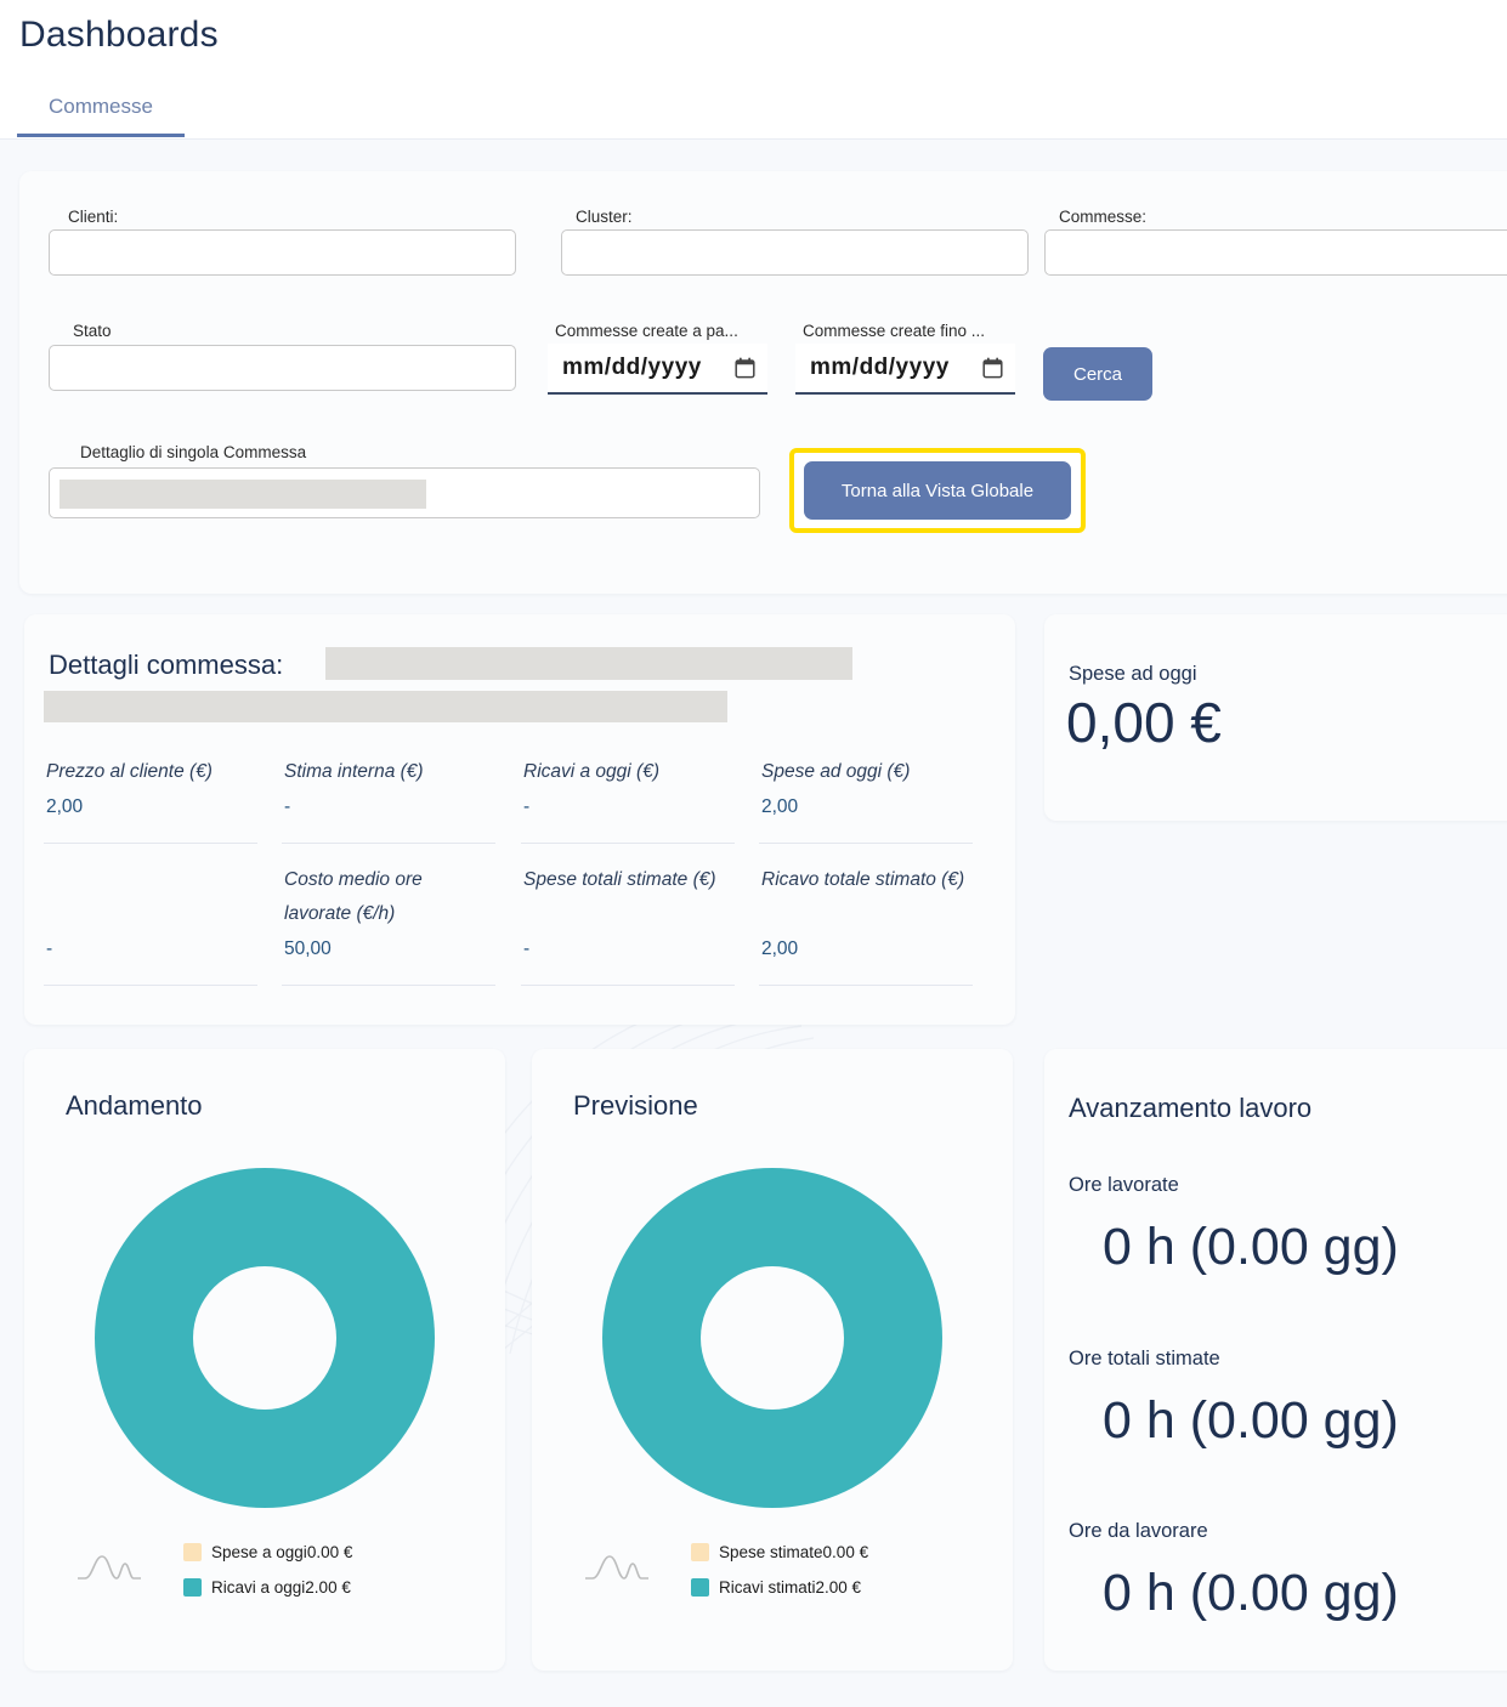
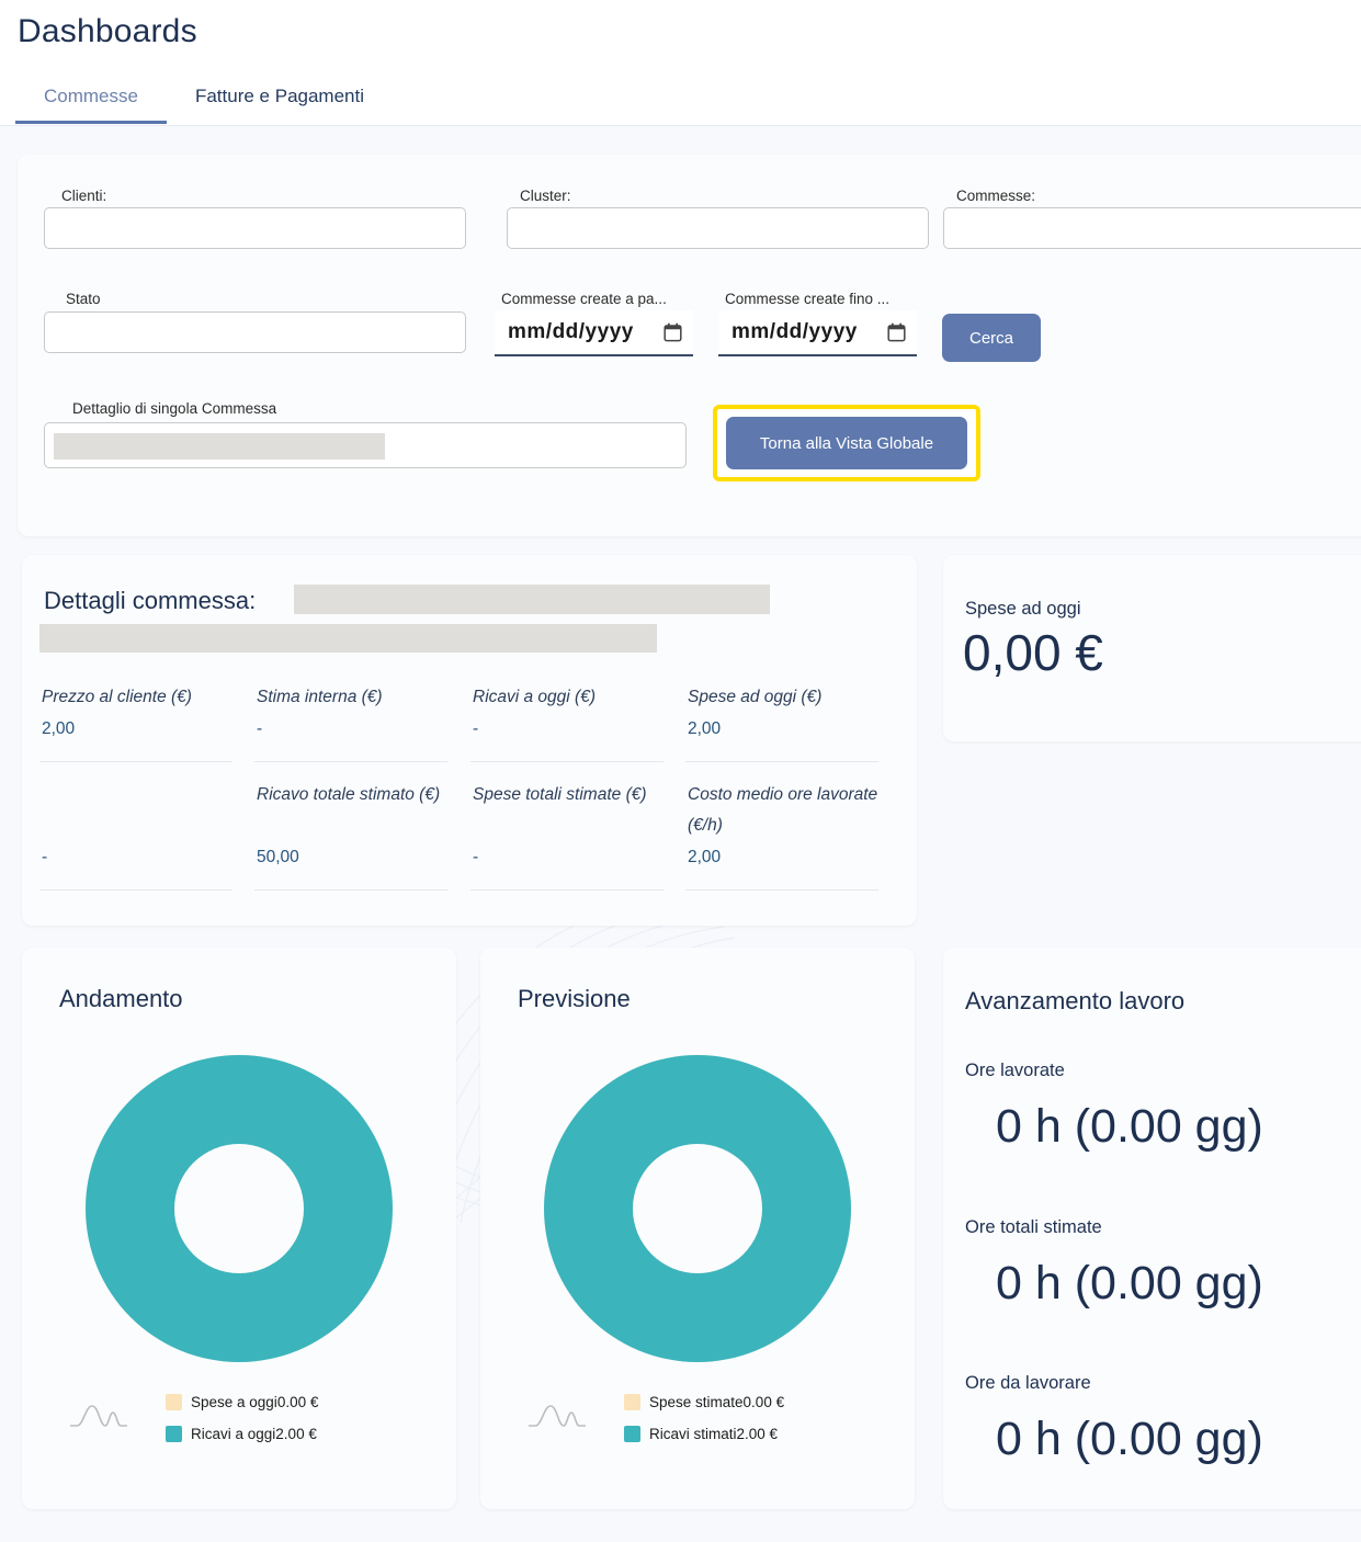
  Dashboards
  Commesse
+ Fatture e Pagamenti
  Clienti:
  Cluster:
  Commesse:
  Stato
  Commesse create a pa...
  mm/dd/yyyy
  Commesse create fino ...
  mm/dd/yyyy
  Cerca
  Dettaglio di singola Commessa
  Torna alla Vista Globale
  Dettagli commessa:
  Prezzo al cliente (€)
  2,00
  Stima interna (€)
  -
  Ricavi a oggi (€)
  -
  Spese ad oggi (€)
  2,00
  -
- Costo medio ore lavorate (€/h)
+ Ricavo totale stimato (€)
  50,00
  Spese totali stimate (€)
  -
- Ricavo totale stimato (€)
+ Costo medio ore lavorate (€/h)
  2,00
  Spese ad oggi
  0,00 €
  Andamento
  Spese a oggi
  0.00 €
  Ricavi a oggi
  2.00 €
  Previsione
  Spese stimate
  0.00 €
  Ricavi stimati
  2.00 €
  Avanzamento lavoro
  Ore lavorate
  0 h (0.00 gg)
  Ore totali stimate
  0 h (0.00 gg)
  Ore da lavorare
  0 h (0.00 gg)
